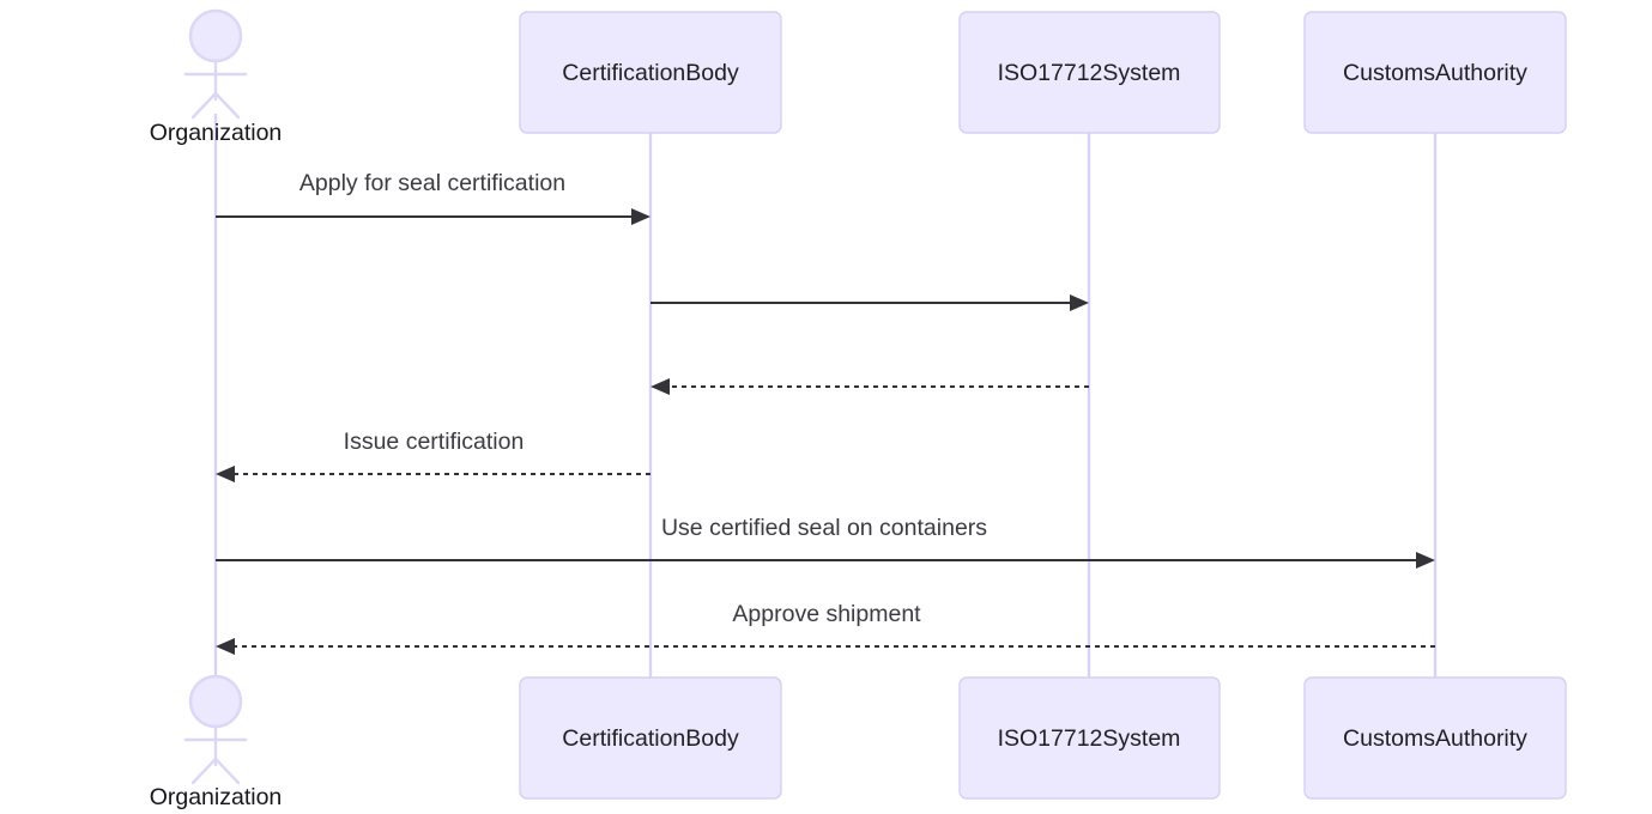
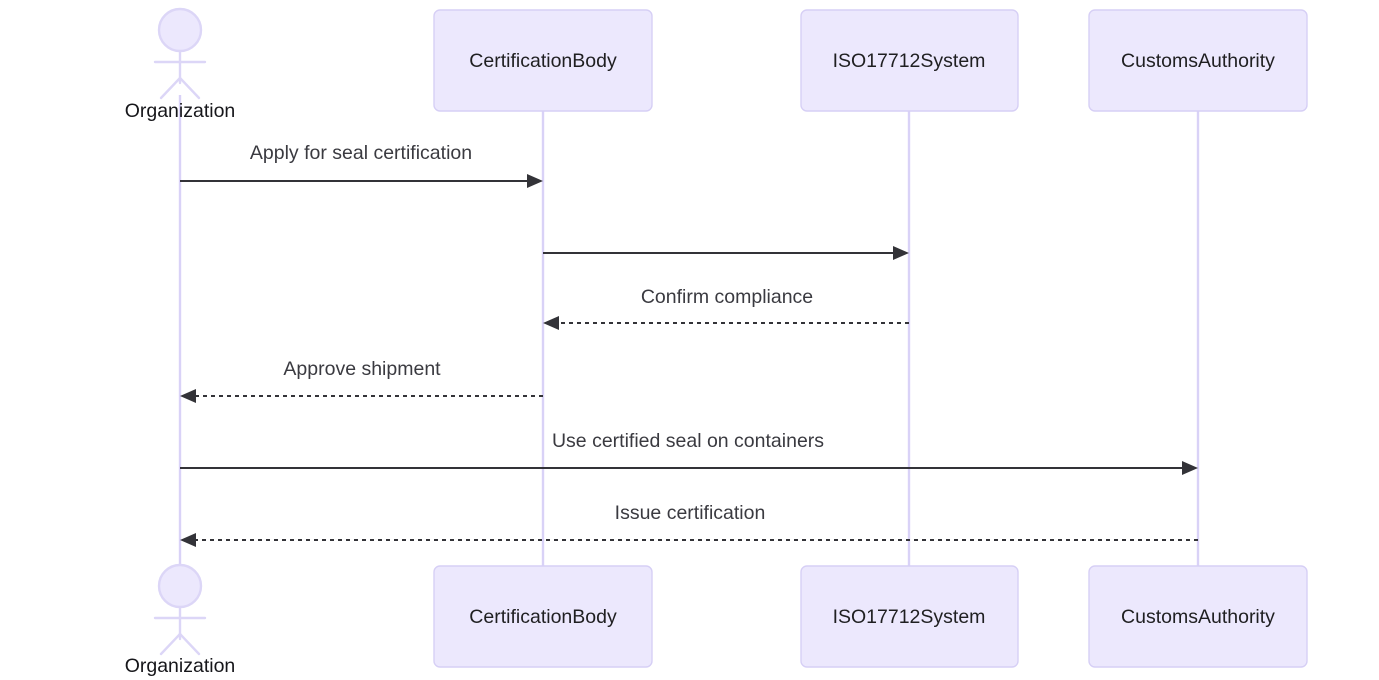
  Organization
  CertificationBody
  ISO17712System
  CustomsAuthority
  Apply for seal certification
+ Confirm compliance
- Issue certification
+ Approve shipment
  Use certified seal on containers
- Approve shipment
+ Issue certification
  Organization
  CertificationBody
  ISO17712System
  CustomsAuthority
